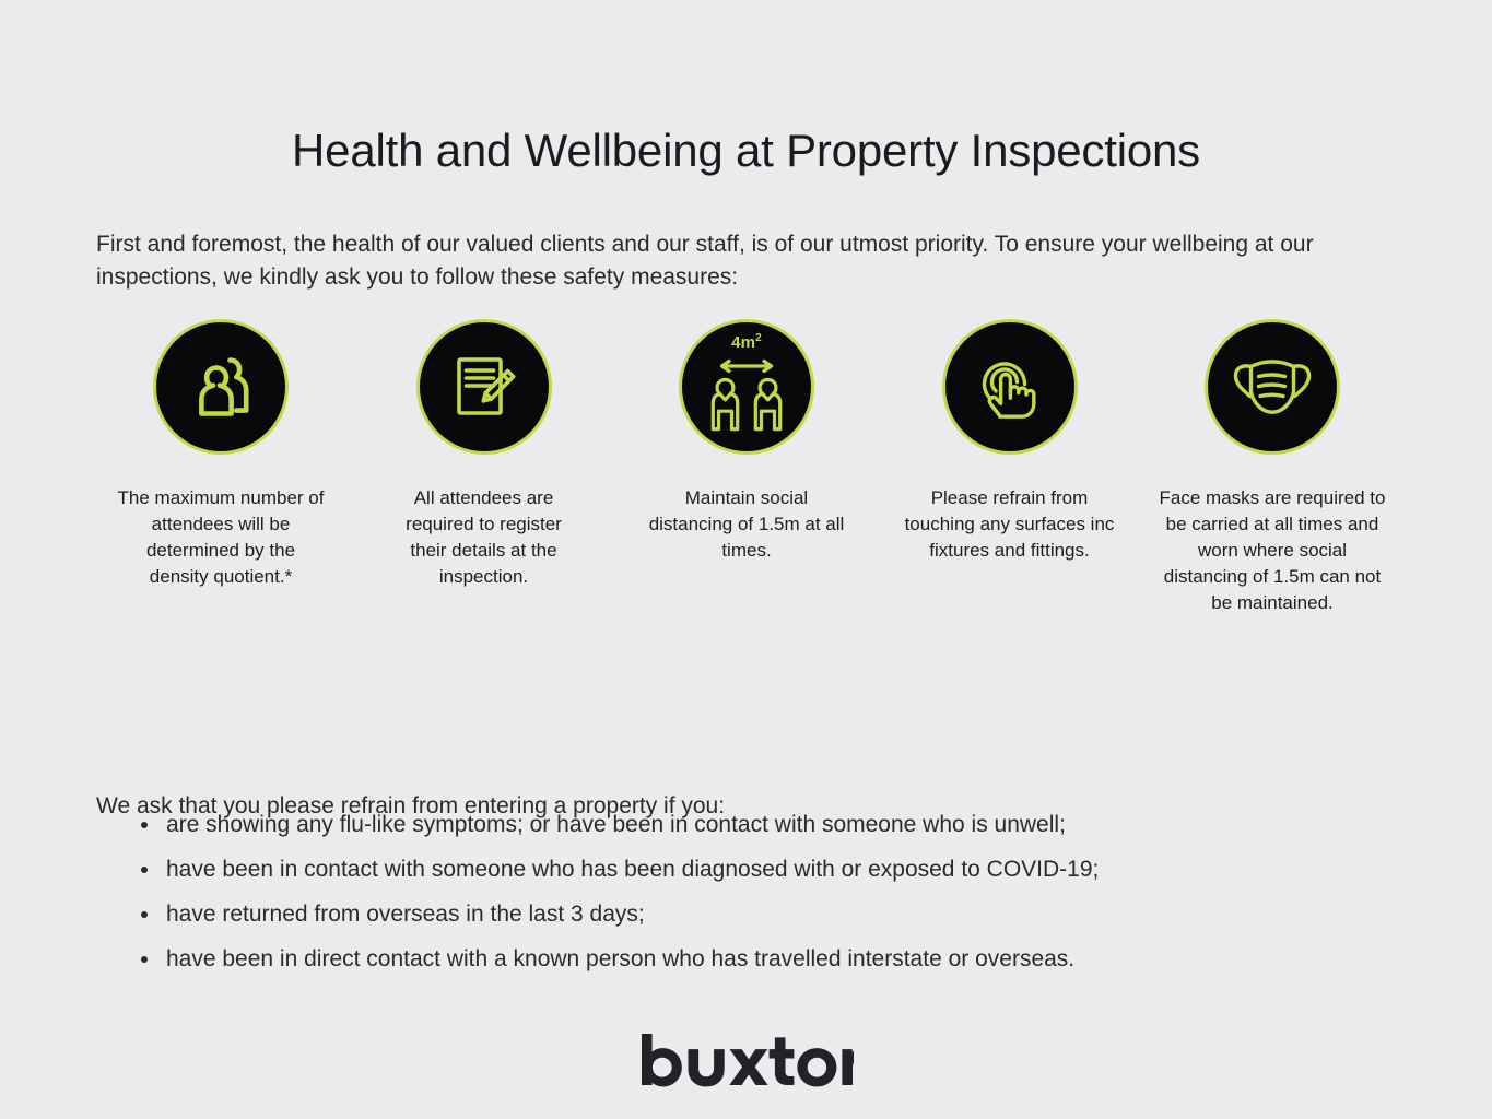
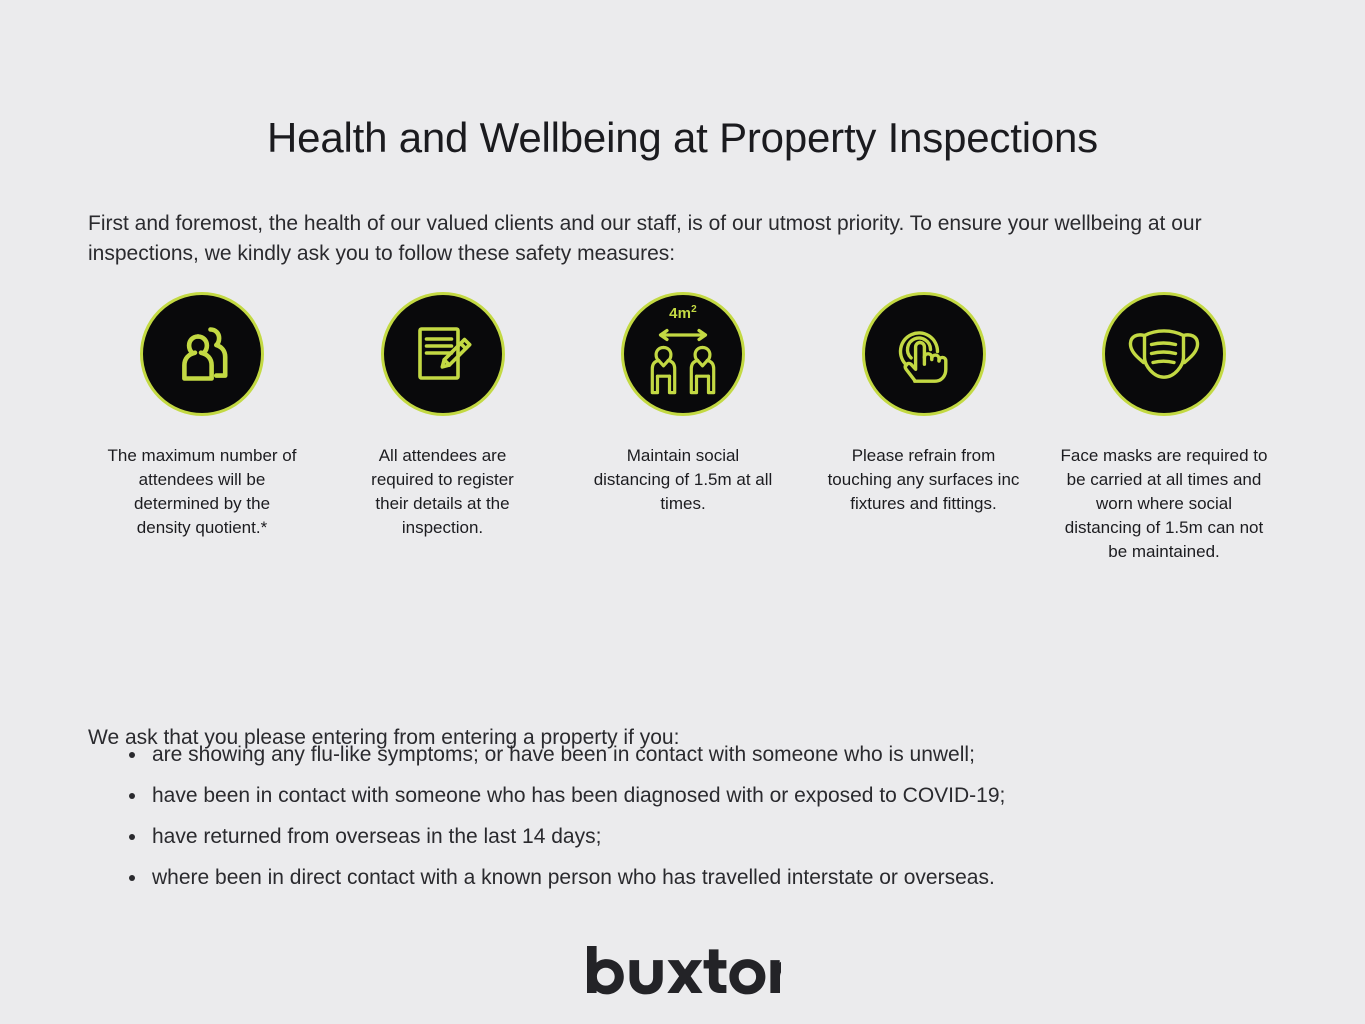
  Health and Wellbeing at Property Inspections
  First and foremost, the health of our valued clients and our staff, is of our utmost priority. To ensure your wellbeing at our inspections, we kindly ask you to follow these safety measures:
  The maximum number of attendees will be determined by the density quotient.*
  All attendees are required to register their details at the inspection.
  4m2
  Maintain social distancing of 1.5m at all times.
  Please refrain from touching any surfaces inc fixtures and fittings.
  Face masks are required to be carried at all times and worn where social distancing of 1.5m can not be maintained.
- We ask that you please refrain from entering a property if you:
+ We ask that you please entering from entering a property if you:
  are showing any flu-like symptoms; or have been in contact with someone who is unwell;
  have been in contact with someone who has been diagnosed with or exposed to COVID-19;
- have returned from overseas in the last 3 days;
+ have returned from overseas in the last 14 days;
- have been in direct contact with a known person who has travelled interstate or overseas.
+ where been in direct contact with a known person who has travelled interstate or overseas.
